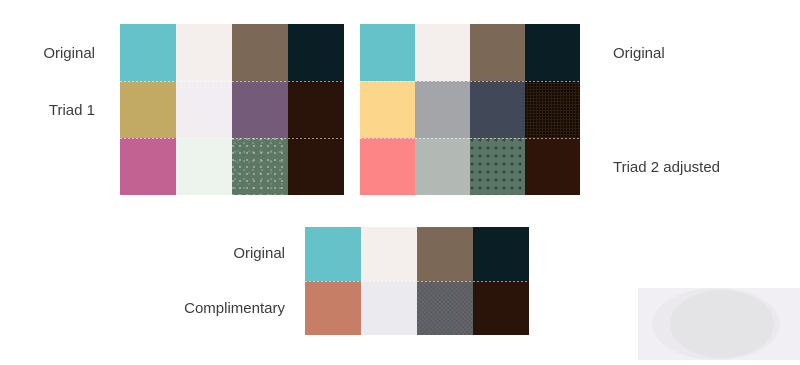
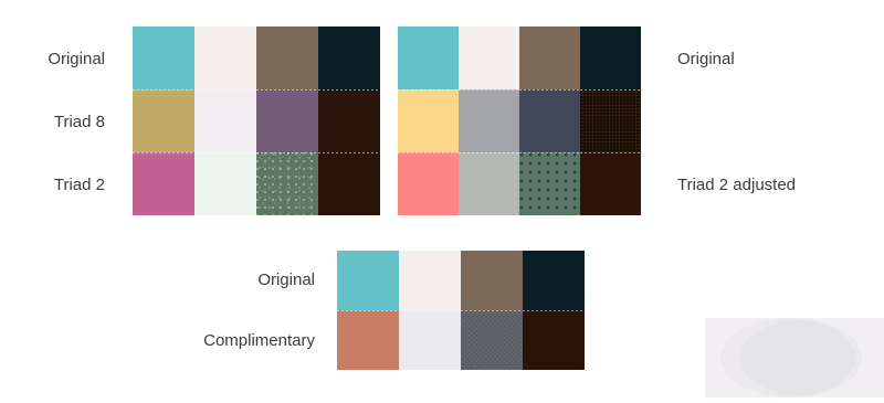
  Original
- Triad 1
+ Triad 8
+ Triad 2
  Original
  Triad 2 adjusted
  Original
  Complimentary
